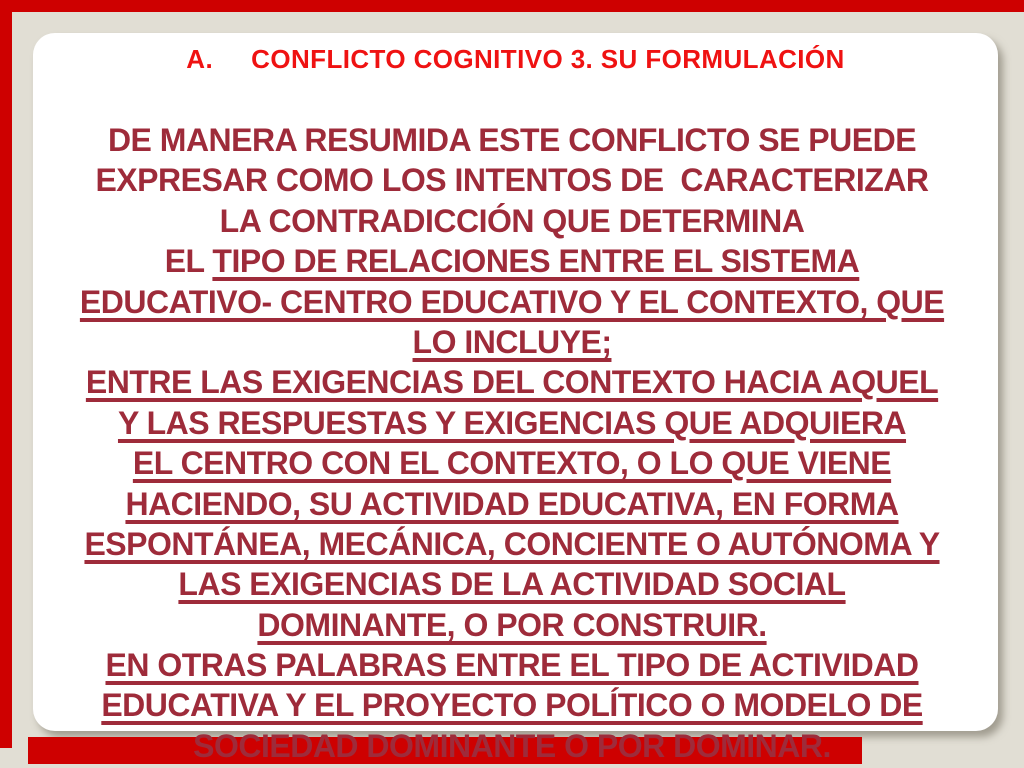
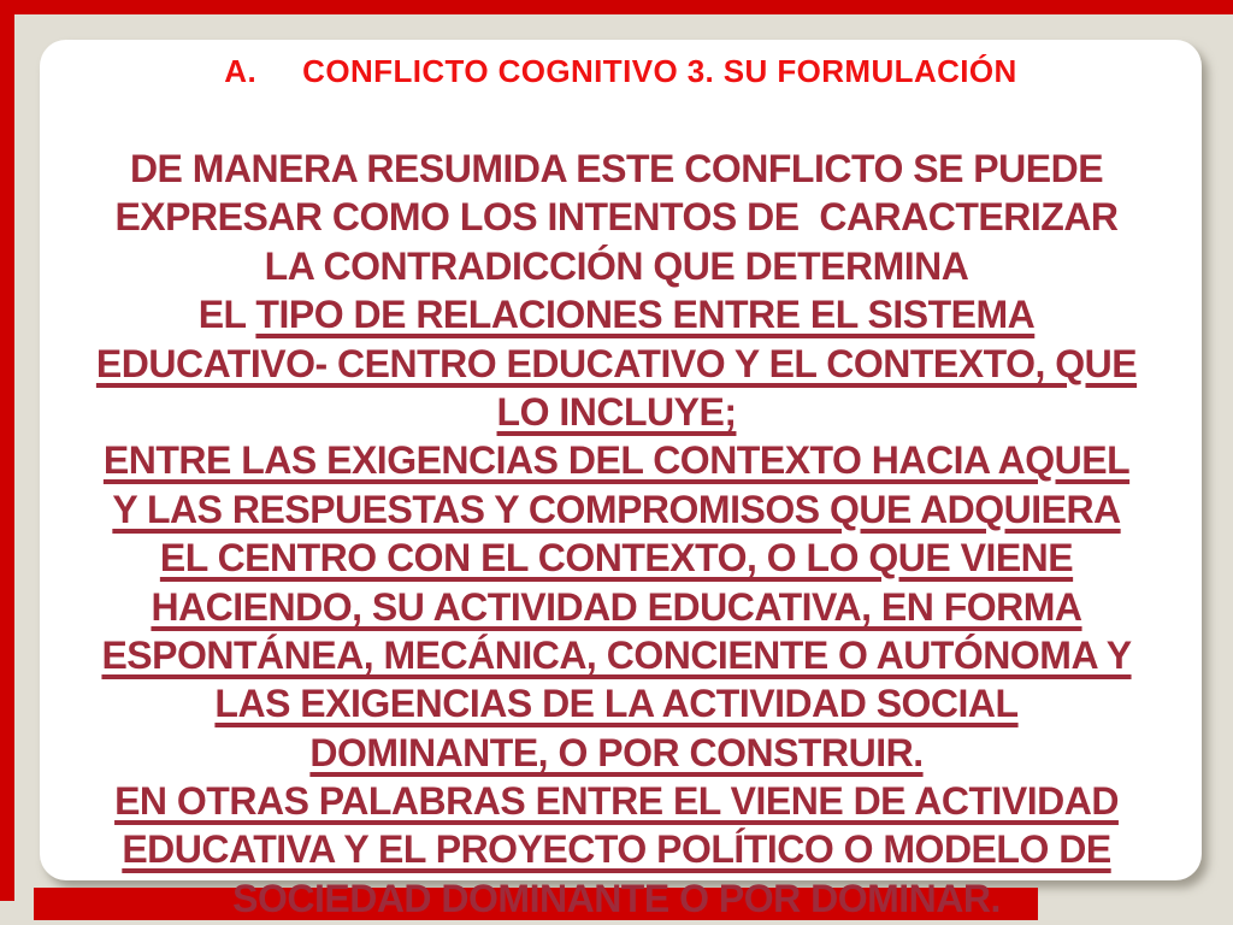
  A. CONFLICTO COGNITIVO 3. SU FORMULACIÓN
  DE MANERA RESUMIDA ESTE CONFLICTO SE PUEDE
  EXPRESAR COMO LOS INTENTOS DE CARACTERIZAR
  LA CONTRADICCIÓN QUE DETERMINA
  EL TIPO DE RELACIONES ENTRE EL SISTEMA
  EDUCATIVO- CENTRO EDUCATIVO Y EL CONTEXTO, QUE
  LO INCLUYE;
  ENTRE LAS EXIGENCIAS DEL CONTEXTO HACIA AQUEL
- Y LAS RESPUESTAS Y EXIGENCIAS QUE ADQUIERA
+ Y LAS RESPUESTAS Y COMPROMISOS QUE ADQUIERA
  EL CENTRO CON EL CONTEXTO, O LO QUE VIENE
  HACIENDO, SU ACTIVIDAD EDUCATIVA, EN FORMA
  ESPONTÁNEA, MECÁNICA, CONCIENTE O AUTÓNOMA Y
  LAS EXIGENCIAS DE LA ACTIVIDAD SOCIAL
  DOMINANTE, O POR CONSTRUIR.
- EN OTRAS PALABRAS ENTRE EL TIPO DE ACTIVIDAD
+ EN OTRAS PALABRAS ENTRE EL VIENE DE ACTIVIDAD
  EDUCATIVA Y EL PROYECTO POLÍTICO O MODELO DE
  SOCIEDAD DOMINANTE O POR DOMINAR.
